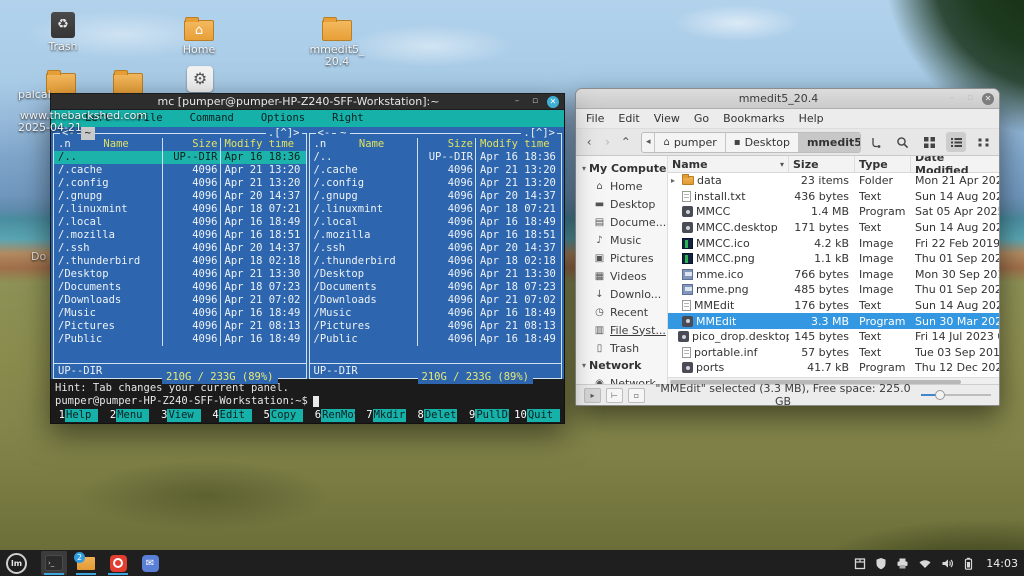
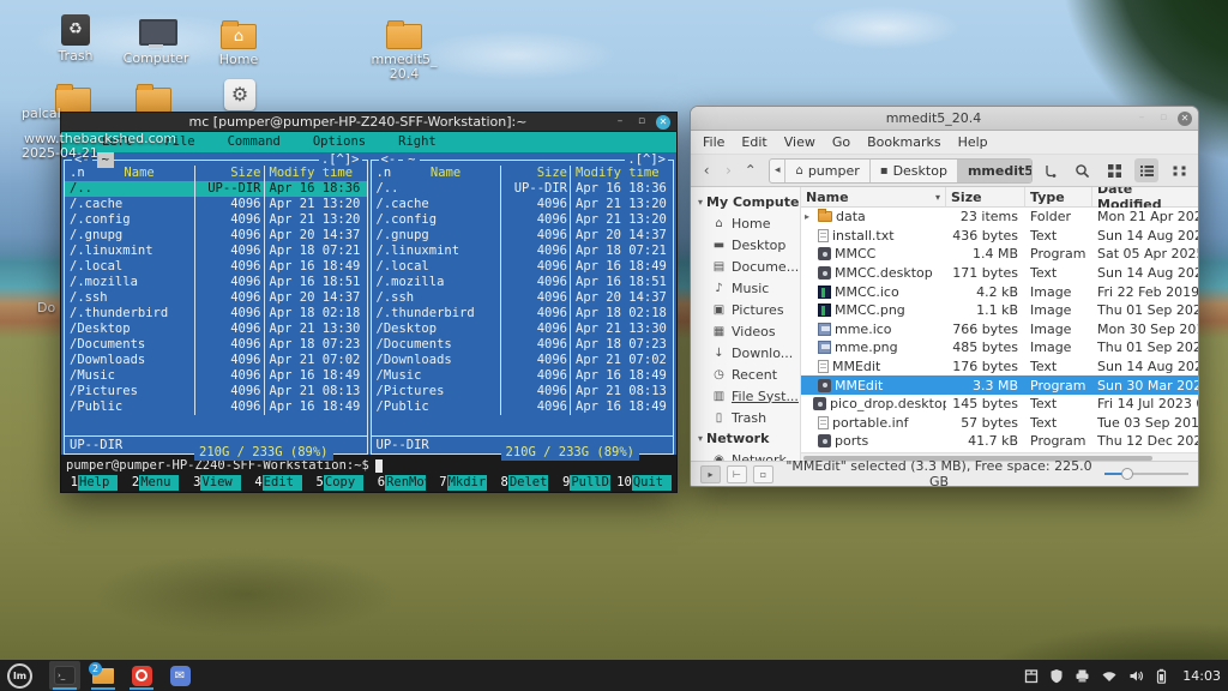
  Trash
+ Computer
  Home
  mmedit5_ 20.4
  ⚙
  palcal
  www.thebackshed.com
  2025-04-21
  Do
  mc [pumper@pumper-HP-Z240-SFF-Workstation]:~
  –
  ▫
  ✕
  Left
  File
  Command
  Options
  Right
  <-
  ~
  .[^]>
  .n
  Name
  Size
  Modify time
  /..
  UP--DIR
  Apr 16 18:36
  /.cache
  4096
  Apr 21 13:20
  /.config
  4096
  Apr 21 13:20
  /.gnupg
  4096
  Apr 20 14:37
  /.linuxmint
  4096
  Apr 18 07:21
  /.local
  4096
  Apr 16 18:49
  /.mozilla
  4096
  Apr 16 18:51
  /.ssh
  4096
  Apr 20 14:37
  /.thunderbird
  4096
  Apr 18 02:18
  /Desktop
  4096
  Apr 21 13:30
  /Documents
  4096
  Apr 18 07:23
  /Downloads
  4096
  Apr 21 07:02
  /Music
  4096
  Apr 16 18:49
  /Pictures
  4096
  Apr 21 08:13
  /Public
  4096
  Apr 16 18:49
  UP--DIR
  210G / 233G (89%)
  <-
  ~
  .[^]>
  .n
  Name
  Size
  Modify time
  /..
  UP--DIR
  Apr 16 18:36
  /.cache
  4096
  Apr 21 13:20
  /.config
  4096
  Apr 21 13:20
  /.gnupg
  4096
  Apr 20 14:37
  /.linuxmint
  4096
  Apr 18 07:21
  /.local
  4096
  Apr 16 18:49
  /.mozilla
  4096
  Apr 16 18:51
  /.ssh
  4096
  Apr 20 14:37
  /.thunderbird
  4096
  Apr 18 02:18
  /Desktop
  4096
  Apr 21 13:30
  /Documents
  4096
  Apr 18 07:23
  /Downloads
  4096
  Apr 21 07:02
  /Music
  4096
  Apr 16 18:49
  /Pictures
  4096
  Apr 21 08:13
  /Public
  4096
  Apr 16 18:49
  UP--DIR
  210G / 233G (89%)
- Hint: Tab changes your current panel.
  pumper@pumper-HP-Z240-SFF-Workstation:~$
  1
  Help
  2
  Menu
  3
  View
  4
  Edit
  5
  Copy
  6
  RenMo
  7
  Mkdir
  8
  Delet
  9
  PullD
  10
  Quit
  mmedit5_20.4
  ✕
  File
  Edit
  View
  Go
  Bookmarks
  Help
  ‹
  ›
  ⌃
  ◂
  ⌂
  pumper
  ▪
  Desktop
  ▾
  My Compute
  ⌂
  Home
  ▬
  Desktop
  ▤
  Docume...
  ♪
  Music
  ▣
  Pictures
  ▦
  Videos
  ↓
  Downlo...
  ◷
  Recent
  ▥
  File Syst...
  ▯
  Trash
  ▾
  Network
  ◉
  Network
  Name
  ▾
  Size
  Type
  Date Modified
  ▸
  data
  23 items
  Folder
  install.txt
  436 bytes
  Text
  MMCC
  1.4 MB
  Program
  Sat 05 Apr 202
  MMCC.desktop
  171 bytes
  Text
  MMCC.ico
  4.2 kB
  Image
  Fri 22 Feb 2019
  MMCC.png
  1.1 kB
  Image
  Thu 01 Sep 202
  mme.ico
  766 bytes
  Image
  mme.png
  485 bytes
  Image
  Thu 01 Sep 202
  MMEdit
  176 bytes
  Text
  MMEdit
  3.3 MB
  Program
  Sun 30 Mar 202
  pico_drop.deskto
  145 bytes
  Text
  Fri 14 Jul 2023
  portable.inf
  57 bytes
  Text
  Tue 03 Sep 201
  ports
  41.7 kB
  Program
  Thu 12 Dec 202
  ▸
  ⊢
  ▫
  "MMEdit" selected (3.3 MB), Free space: 225.0 GB
  lm
  ›_
  2
  ✉
  14:03
